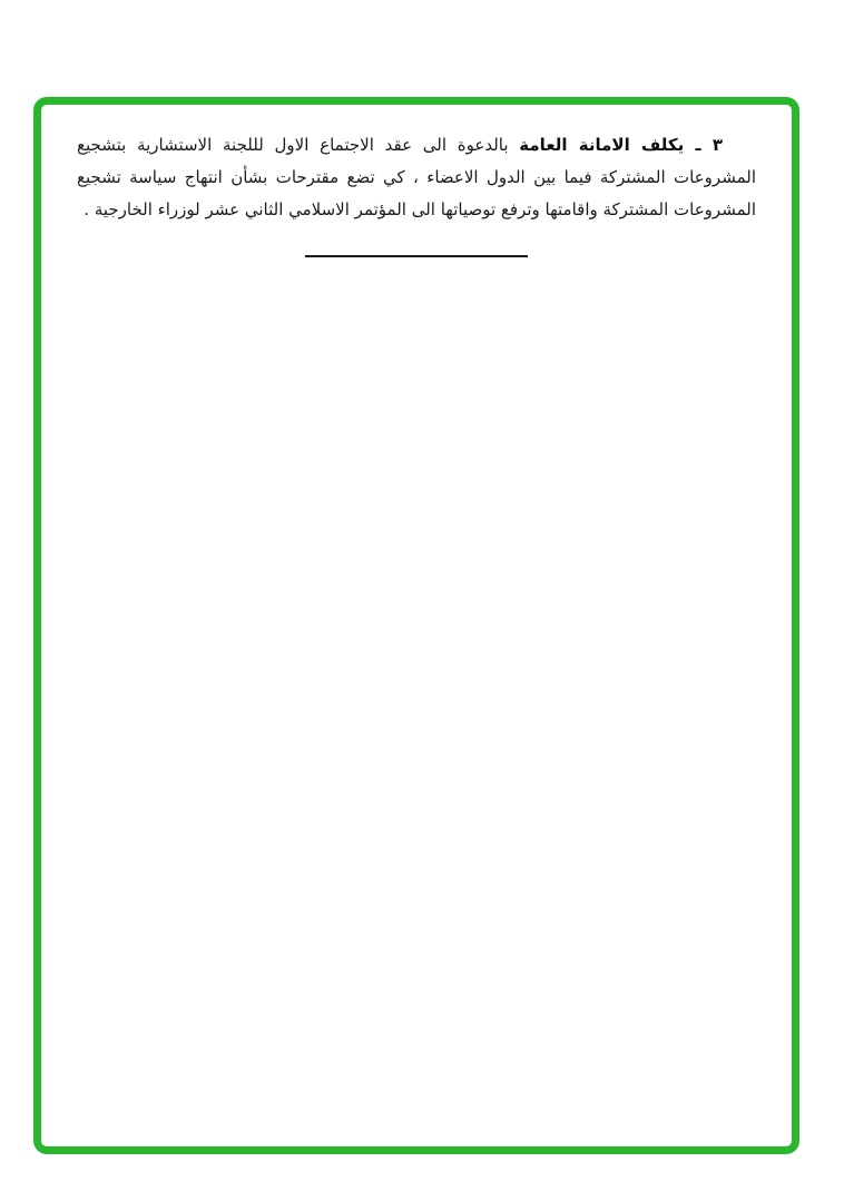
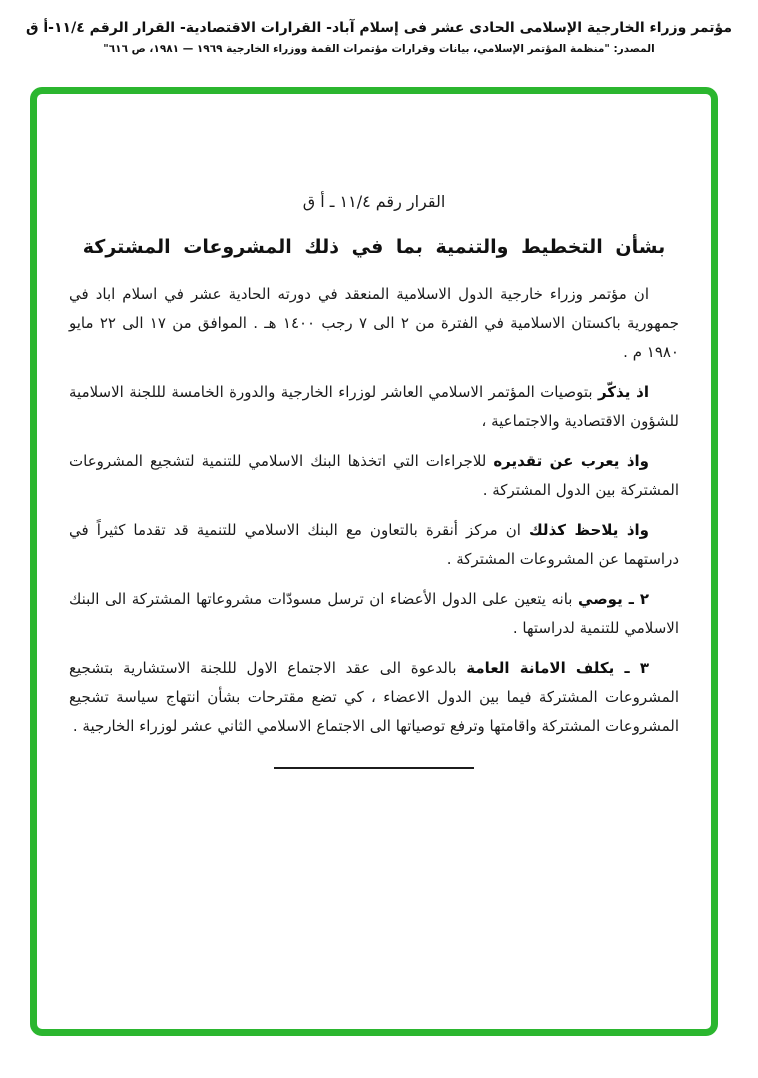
+ مؤتمر وزراء الخارجية الإسلامى الحادى عشر فى إسلام آباد- القرارات الاقتصادية- القرار الرقم ١١/٤-أ ق
+ المصدر: "منظمة المؤتمر الإسلامي، بيانات وقرارات مؤتمرات القمة ووزراء الخارجية ١٩٦٩ — ١٩٨١، ص ٦١٦"
+ القرار رقم ١١/٤ ـ أ ق
+ بشأن التخطيط والتنمية بما في ذلك المشروعات المشتركة
+ ان مؤتمر وزراء خارجية الدول الاسلامية المنعقد في دورته الحادية عشر في اسلام اباد في جمهورية باكستان الاسلامية في الفترة من ٢ الى ٧ رجب ١٤٠٠ هـ . الموافق من ١٧ الى ٢٢ مايو ١٩٨٠ م .
+ اذ يذكّر بتوصيات المؤتمر الاسلامي العاشر لوزراء الخارجية والدورة الخامسة لللجنة الاسلامية للشؤون الاقتصادية والاجتماعية ،
+ واذ يعرب عن تقديره للاجراءات التي اتخذها البنك الاسلامي للتنمية لتشجيع المشروعات المشتركة بين الدول المشتركة .
+ واذ يلاحظ كذلك ان مركز أنقرة بالتعاون مع البنك الاسلامي للتنمية قد تقدما كثيراً في دراستهما عن المشروعات المشتركة .
+ ٢ ـ يوصي بانه يتعين على الدول الأعضاء ان ترسل مسودّات مشروعاتها المشتركة الى البنك الاسلامي للتنمية لدراستها .
- ٣ ـ يكلف الامانة العامة بالدعوة الى عقد الاجتماع الاول لللجنة الاستشارية بتشجيع المشروعات المشتركة فيما بين الدول الاعضاء ، كي تضع مقترحات بشأن انتهاج سياسة تشجيع المشروعات المشتركة واقامتها وترفع توصياتها الى المؤتمر الاسلامي الثاني عشر لوزراء الخارجية .
+ ٣ ـ يكلف الامانة العامة بالدعوة الى عقد الاجتماع الاول لللجنة الاستشارية بتشجيع المشروعات المشتركة فيما بين الدول الاعضاء ، كي تضع مقترحات بشأن انتهاج سياسة تشجيع المشروعات المشتركة واقامتها وترفع توصياتها الى الاجتماع الاسلامي الثاني عشر لوزراء الخارجية .
